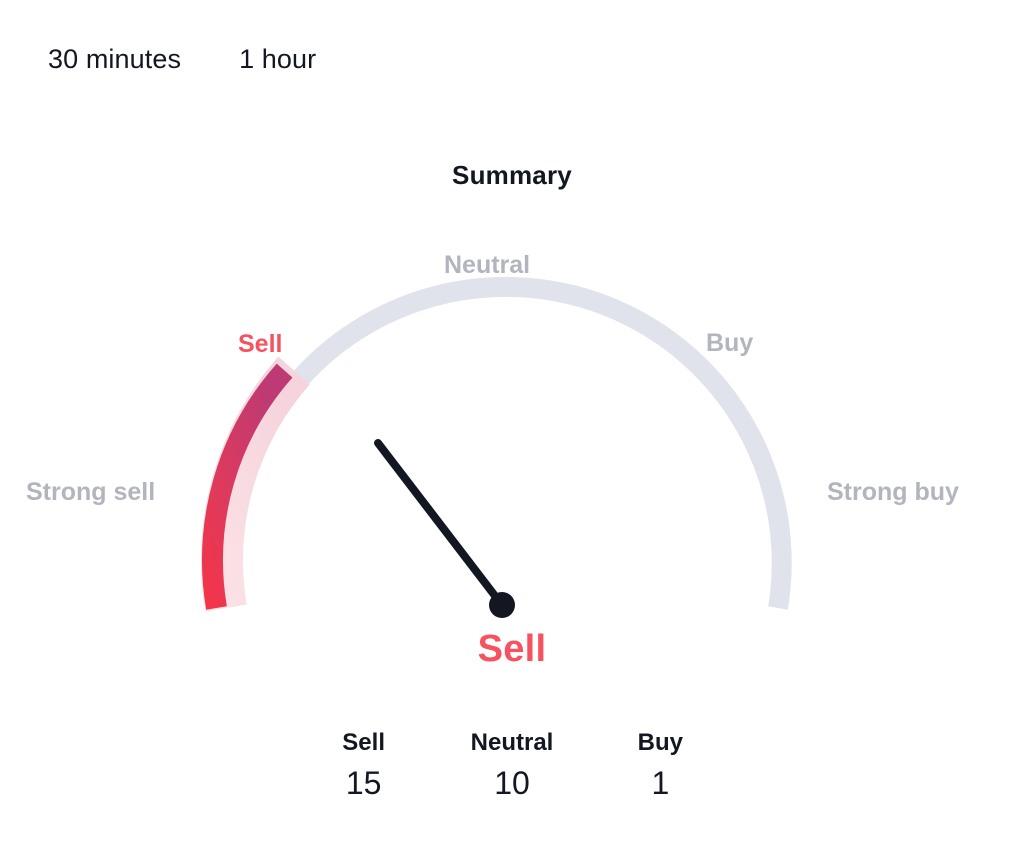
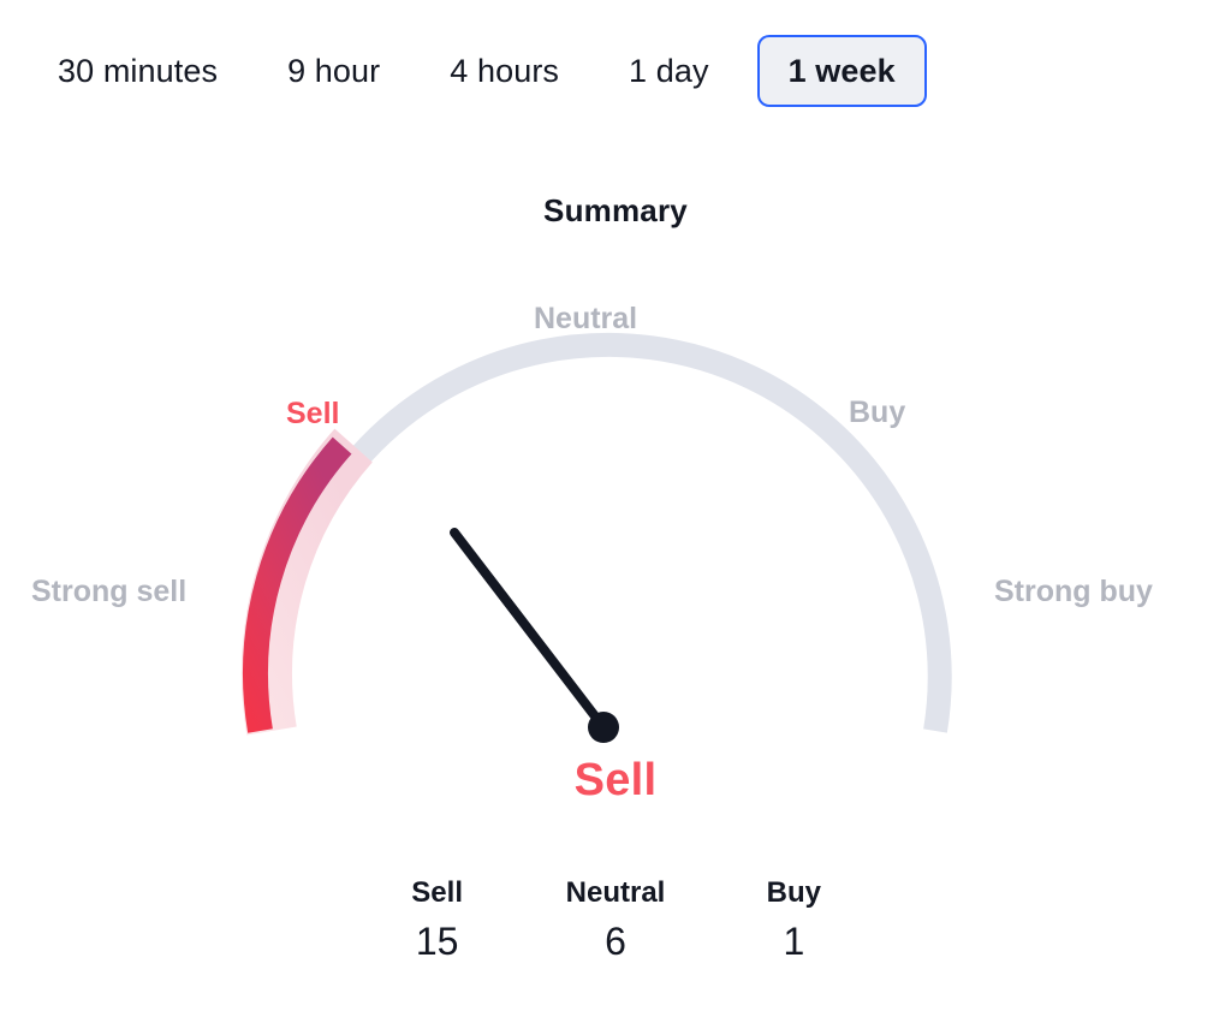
  30 minutes
- 1 hour
+ 9 hour
+ 4 hours
+ 1 day
+ 1 week
  Summary
  Strong sell
  Sell
  Neutral
  Buy
  Strong buy
  Sell
  Sell
  15
  Neutral
- 10
+ 6
  Buy
  1
